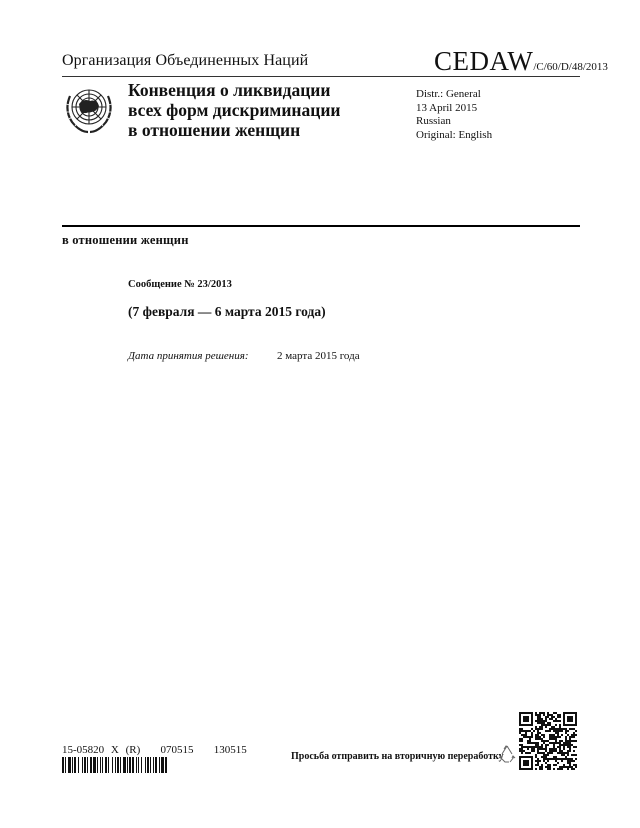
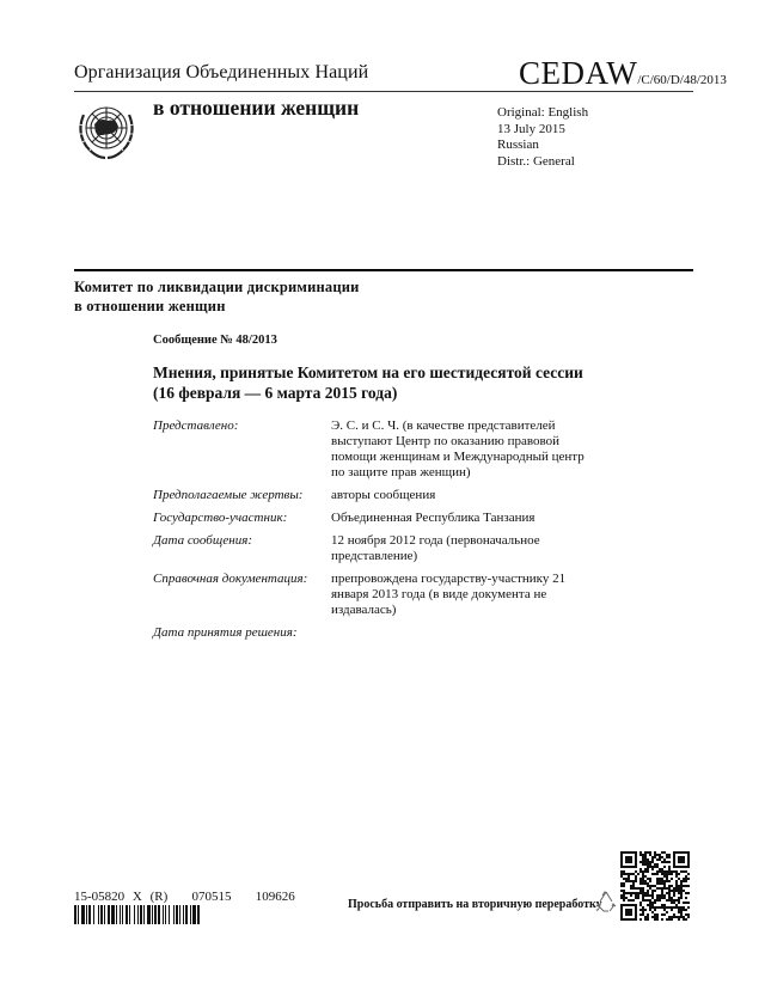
  Организация Объединенных Наций
  CEDAW/C/60/D/48/2013
- Конвенция о ликвидации
- всех форм дискриминации
  в отношении женщин
- Distr.: General
+ Original: English
- 13 April 2015
+ 13 July 2015
  Russian
- Original: English
+ Distr.: General
+ Комитет по ликвидации дискриминации
  в отношении женщин
- Сообщение № 23/2013
+ Сообщение № 48/2013
+ Мнения, принятые Комитетом на его шестидесятой сессии
- (7 февраля — 6 марта 2015 года)
+ (16 февраля — 6 марта 2015 года)
+ Представлено:
+ Э. С. и С. Ч. (в качестве представителей выступают Центр по оказанию правовой помощи женщинам и Международный центр по защите прав женщин)
+ Предполагаемые жертвы:
+ авторы сообщения
+ Государство-участник:
+ Объединенная Республика Танзания
+ Дата сообщения:
+ 12 ноября 2012 года (первоначальное представление)
+ Справочная документация:
+ препровождена государству-участнику 21 января 2013 года (в виде документа не издавалась)
  Дата принятия решения:
- 2 марта 2015 года
- 15-05820 X (R) 070515 130515
+ 15-05820 X (R) 070515 109626
  Просьба отправить на вторичную переработк
